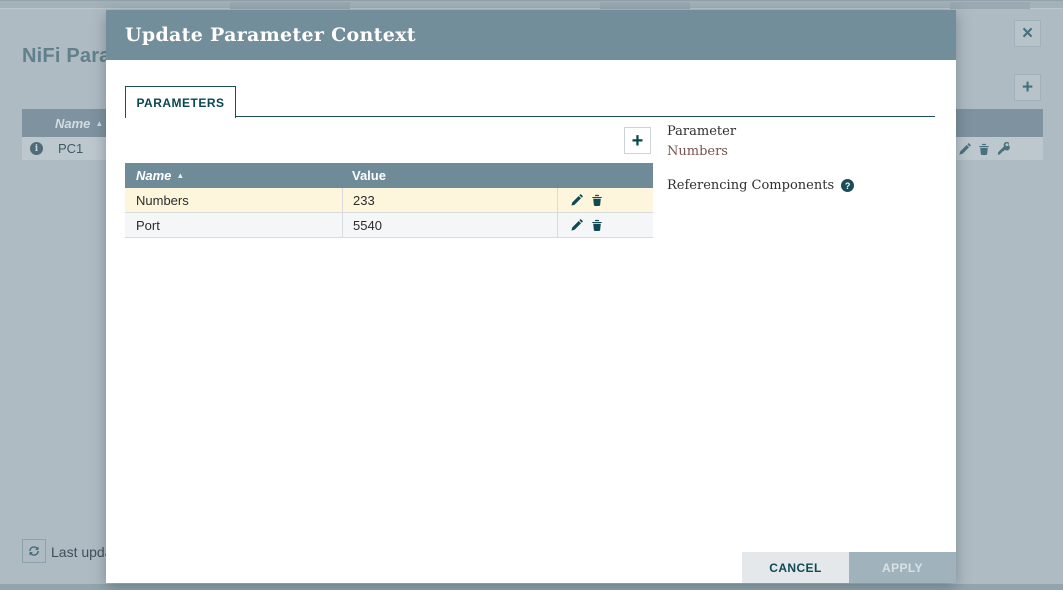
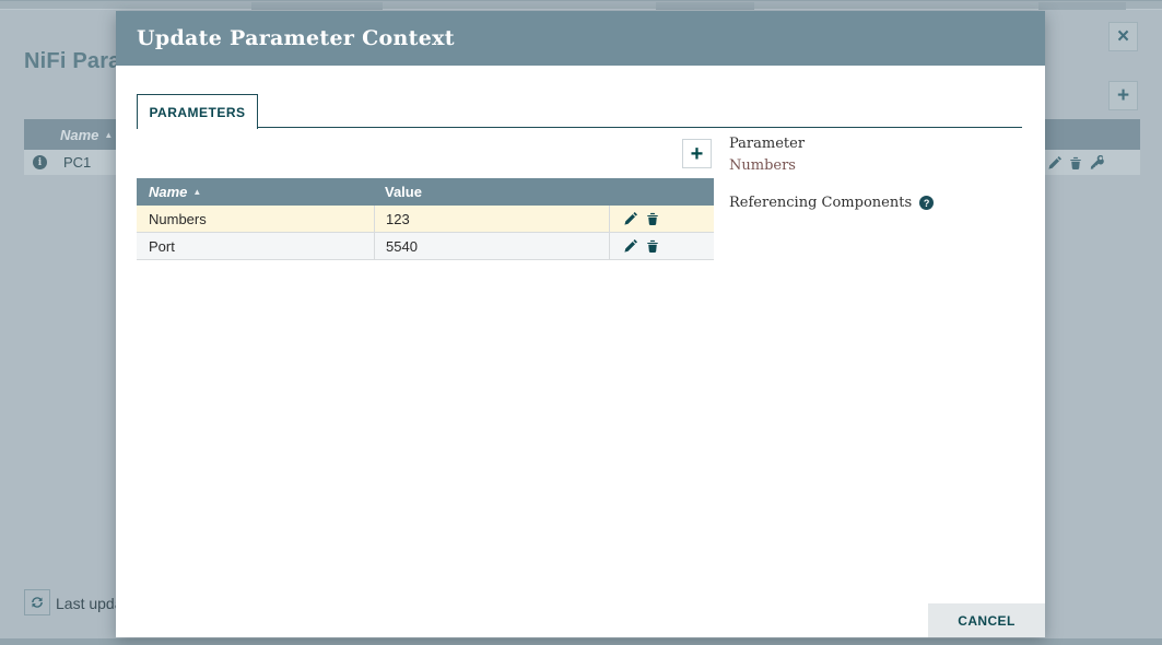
  NiFi Para
  ×
  +
  Name
  ▲
  i
  PC1
  Last upd
  Update Parameter Context
  PARAMETERS
  +
  Name
  ▲
  Value
  Numbers
- 233
+ 123
  Port
  5540
  Parameter
  Numbers
  Referencing Components
  ?
  CANCEL
- APPLY
